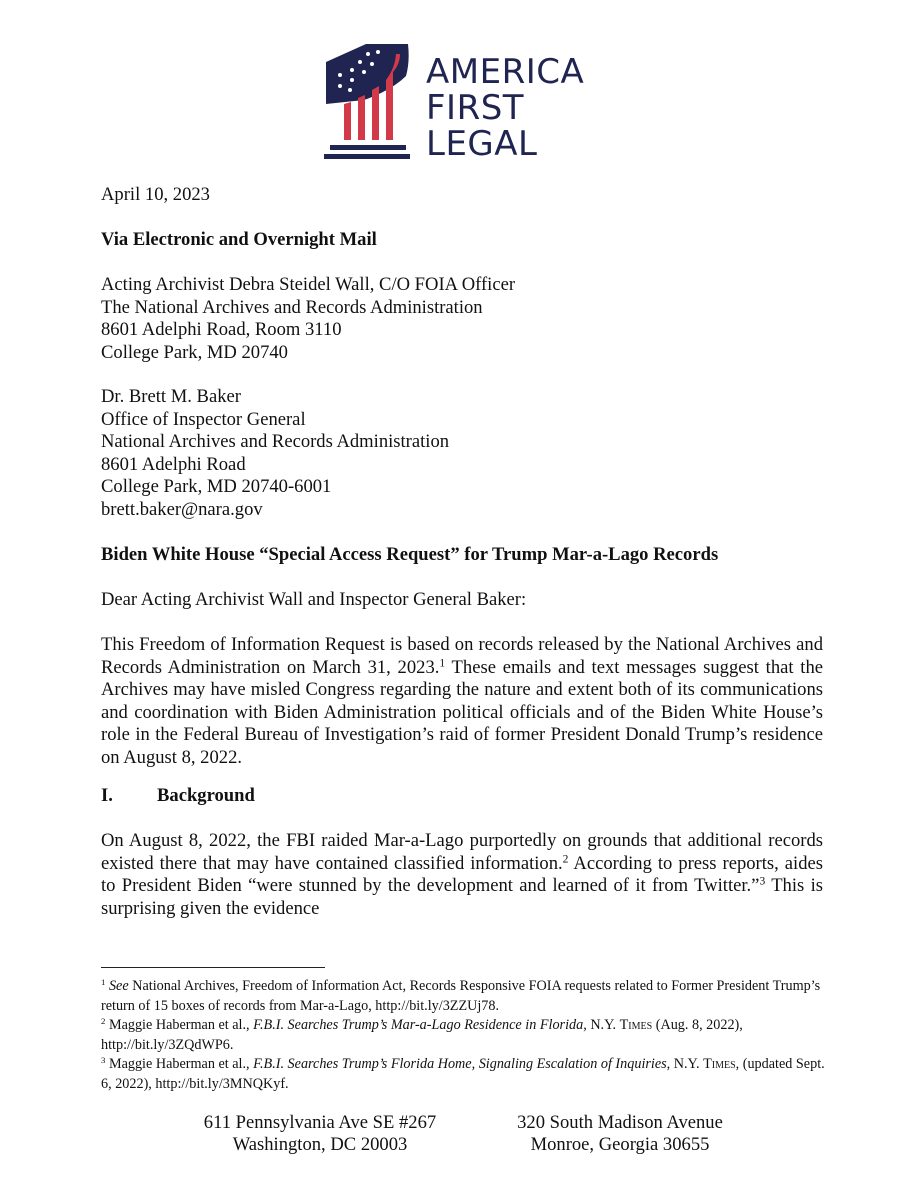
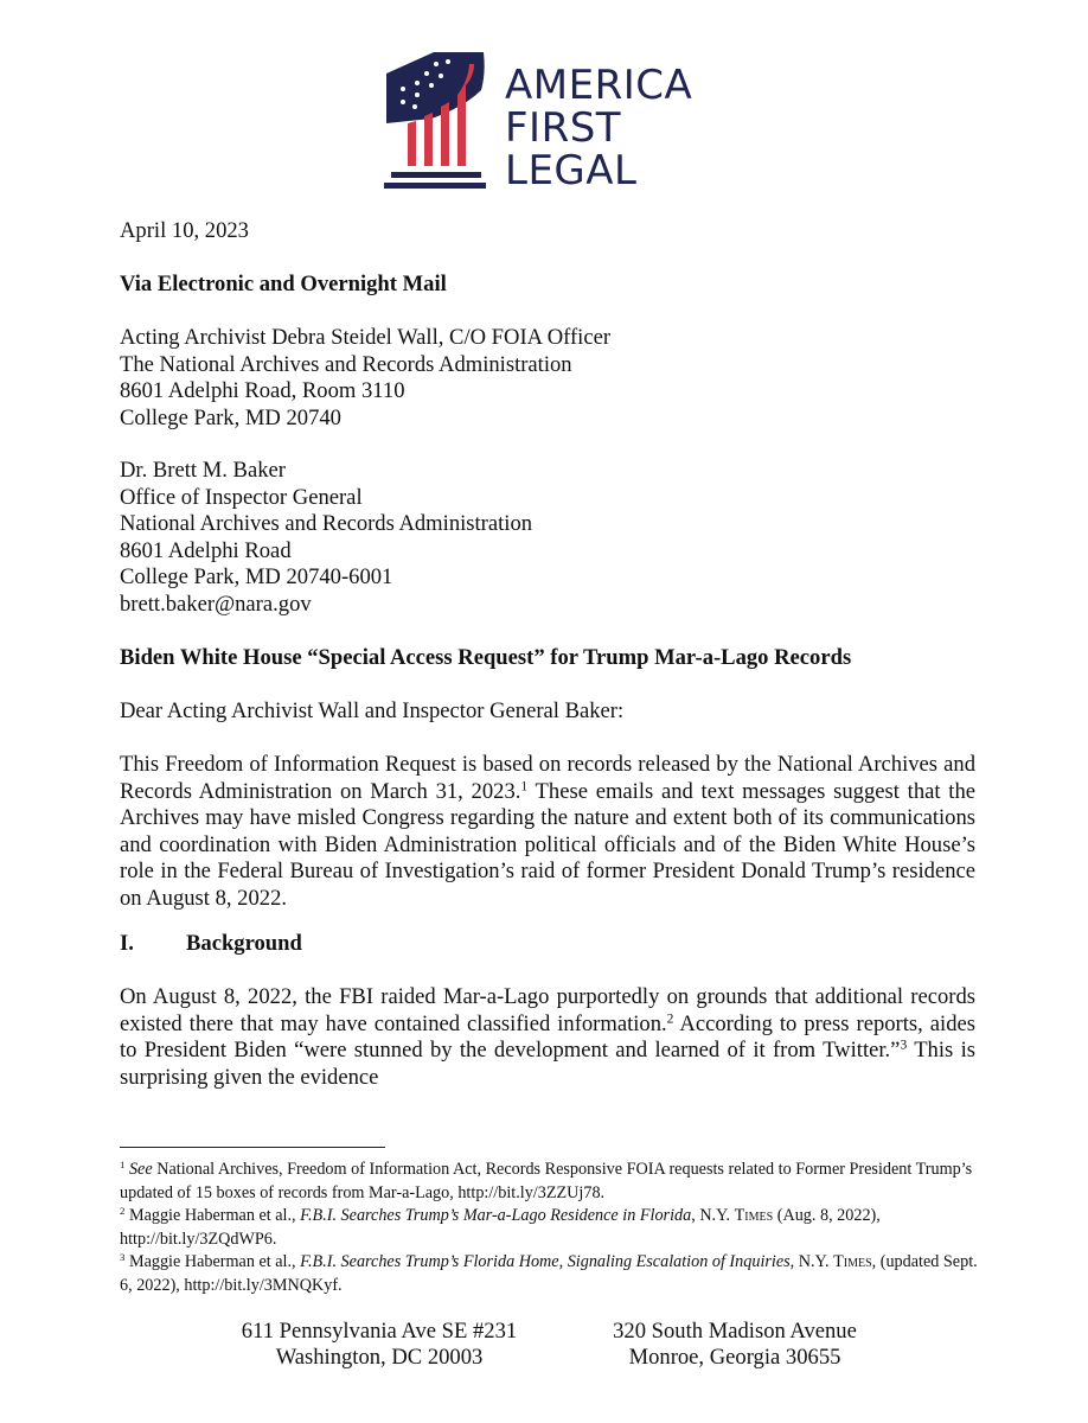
  AMERICA
  FIRST
  LEGAL
  April 10, 2023
  Via Electronic and Overnight Mail
  Acting Archivist Debra Steidel Wall, C/O FOIA Officer
  The National Archives and Records Administration
  8601 Adelphi Road, Room 3110
  College Park, MD 20740
  Dr. Brett M. Baker
  Office of Inspector General
  National Archives and Records Administration
  8601 Adelphi Road
  College Park, MD 20740-6001
  brett.baker@nara.gov
  Biden White House “Special Access Request” for Trump Mar-a-Lago Records
  Dear Acting Archivist Wall and Inspector General Baker:
  This Freedom of Information Request is based on records released by the National Archives and Records Administration on March 31, 2023.1 These emails and text messages suggest that the Archives may have misled Congress regarding the nature and extent both of its communications and coordination with Biden Administration political officials and of the Biden White House’s role in the Federal Bureau of Investigation’s raid of former President Donald Trump’s residence on August 8, 2022.
  I. Background
  On August 8, 2022, the FBI raided Mar-a-Lago purportedly on grounds that additional records existed there that may have contained classified information.2 According to press reports, aides to President Biden “were stunned by the development and learned of it from Twitter.”3 This is surprising given the evidence
- 1 See National Archives, Freedom of Information Act, Records Responsive FOIA requests related to Former President Trump’s return of 15 boxes of records from Mar-a-Lago, http://bit.ly/3ZZUj78.
+ 1 See National Archives, Freedom of Information Act, Records Responsive FOIA requests related to Former President Trump’s updated of 15 boxes of records from Mar-a-Lago, http://bit.ly/3ZZUj78.
  2 Maggie Haberman et al., F.B.I. Searches Trump’s Mar-a-Lago Residence in Florida, N.Y. Times (Aug. 8, 2022), http://bit.ly/3ZQdWP6.
  3 Maggie Haberman et al., F.B.I. Searches Trump’s Florida Home, Signaling Escalation of Inquiries, N.Y. Times, (updated Sept. 6, 2022), http://bit.ly/3MNQKyf.
- 611 Pennsylvania Ave SE #267
+ 611 Pennsylvania Ave SE #231
  Washington, DC 20003
  320 South Madison Avenue
  Monroe, Georgia 30655
